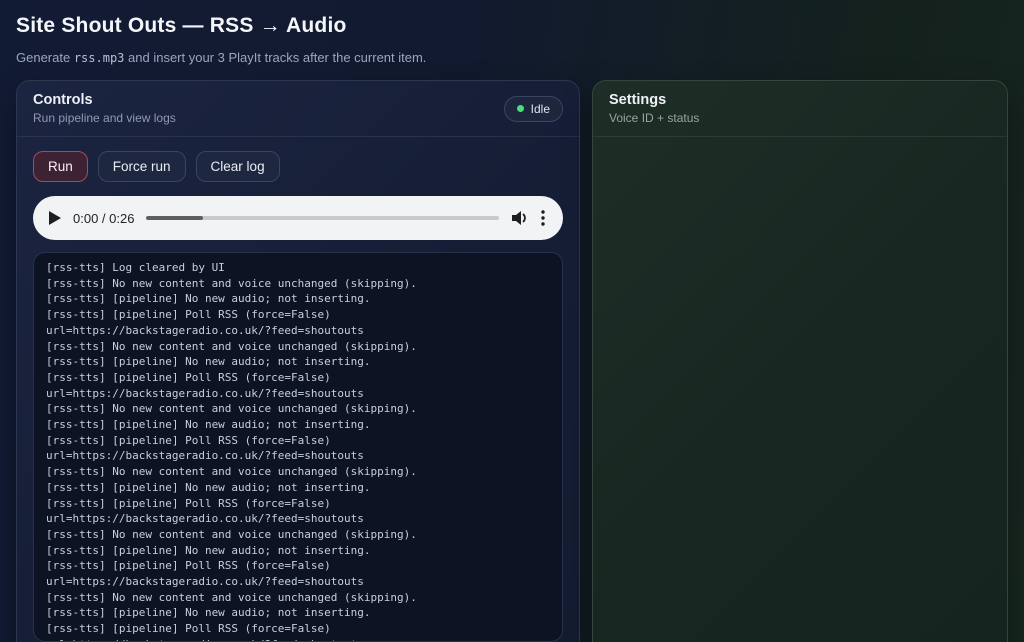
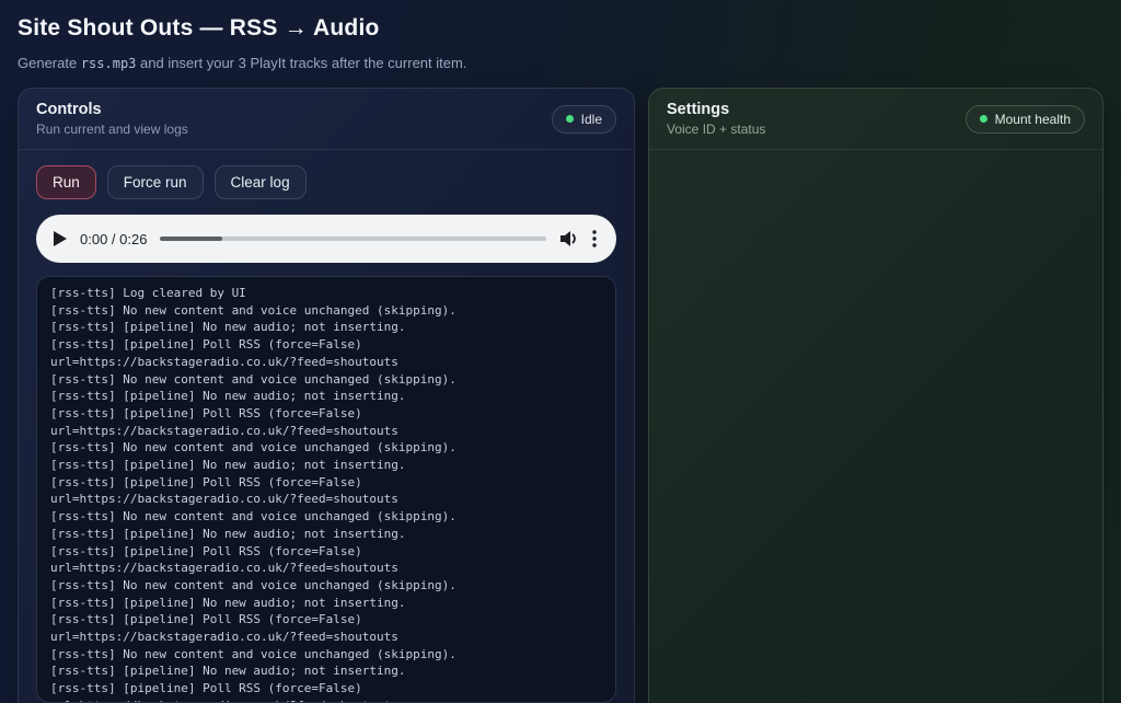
  Site Shout Outs — RSS → Audio
  Generate rss.mp3 and insert your 3 PlayIt tracks after the current item.
  Controls
- Run pipeline and view logs
+ Run current and view logs
  Idle
  Run
  Force run
  Clear log
  0:00 / 0:26
  [rss-tts] Log cleared by UI
  [rss-tts] No new content and voice unchanged (skipping).
  [rss-tts] [pipeline] No new audio; not inserting.
  [rss-tts] [pipeline] Poll RSS (force=False)
  url=https://backstageradio.co.uk/?feed=shoutouts
  [rss-tts] No new content and voice unchanged (skipping).
  [rss-tts] [pipeline] No new audio; not inserting.
  [rss-tts] [pipeline] Poll RSS (force=False)
  url=https://backstageradio.co.uk/?feed=shoutouts
  [rss-tts] No new content and voice unchanged (skipping).
  [rss-tts] [pipeline] No new audio; not inserting.
  [rss-tts] [pipeline] Poll RSS (force=False)
  url=https://backstageradio.co.uk/?feed=shoutouts
  [rss-tts] No new content and voice unchanged (skipping).
  [rss-tts] [pipeline] No new audio; not inserting.
  [rss-tts] [pipeline] Poll RSS (force=False)
  url=https://backstageradio.co.uk/?feed=shoutouts
  [rss-tts] No new content and voice unchanged (skipping).
  [rss-tts] [pipeline] No new audio; not inserting.
  [rss-tts] [pipeline] Poll RSS (force=False)
  url=https://backstageradio.co.uk/?feed=shoutouts
  [rss-tts] No new content and voice unchanged (skipping).
  [rss-tts] [pipeline] No new audio; not inserting.
  [rss-tts] [pipeline] Poll RSS (force=False)
  Settings
  Voice ID + status
+ Mount health
